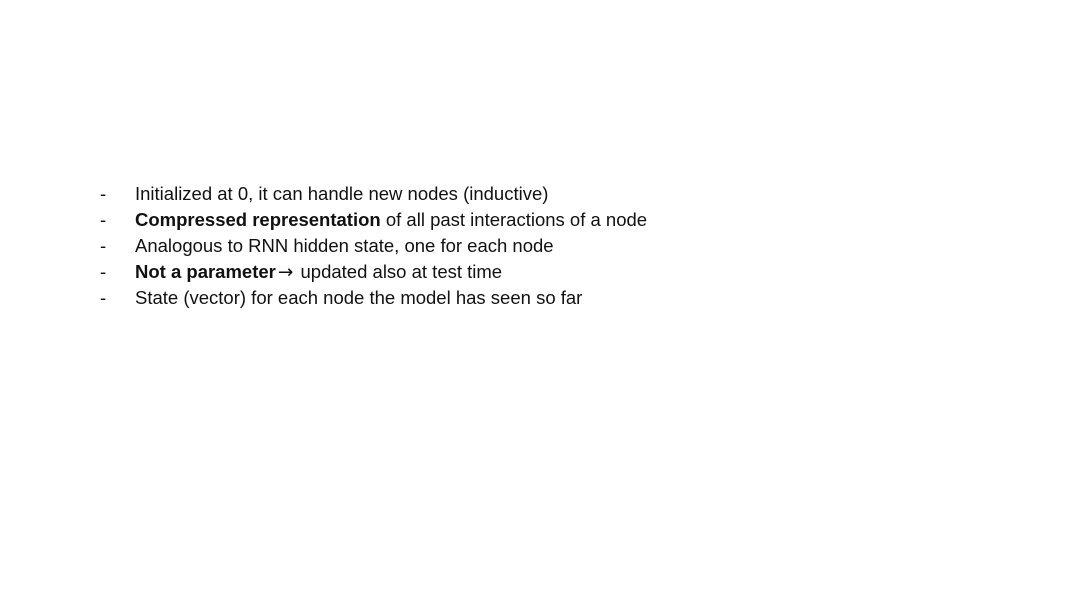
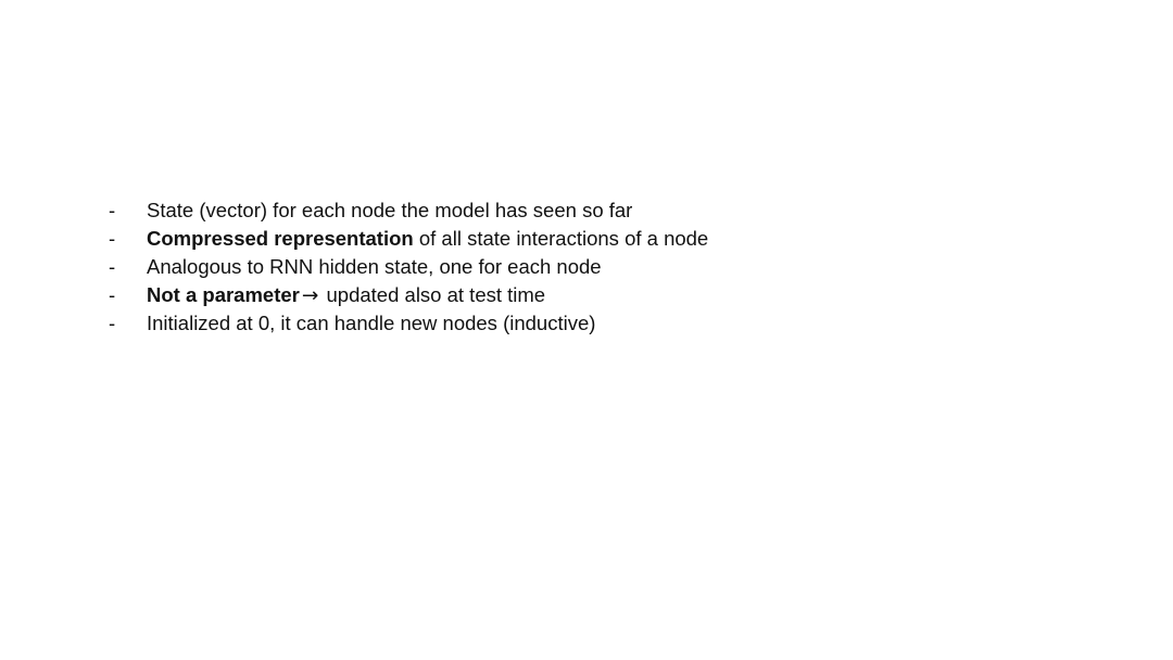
  -
- Initialized at 0, it can handle new nodes (inductive)
+ State (vector) for each node the model has seen so far
  -
- Compressed representation of all past interactions of a node
+ Compressed representation of all state interactions of a node
  -
  Analogous to RNN hidden state, one for each node
  -
  Not a parameter→ updated also at test time
  -
- State (vector) for each node the model has seen so far
+ Initialized at 0, it can handle new nodes (inductive)
